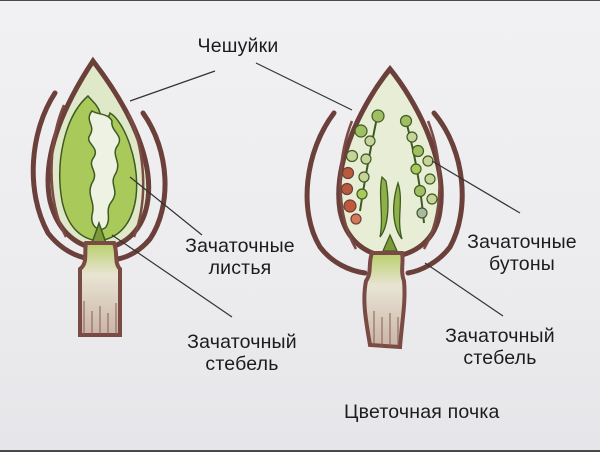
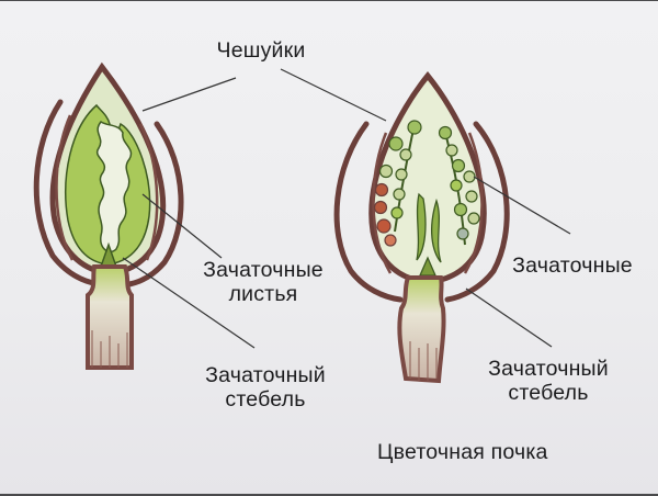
  Чешуйки
  Зачаточные
  листья
  Зачаточный
  стебель
  Зачаточные
- бутоны
  Зачаточный
  стебель
  Цветочная почка
